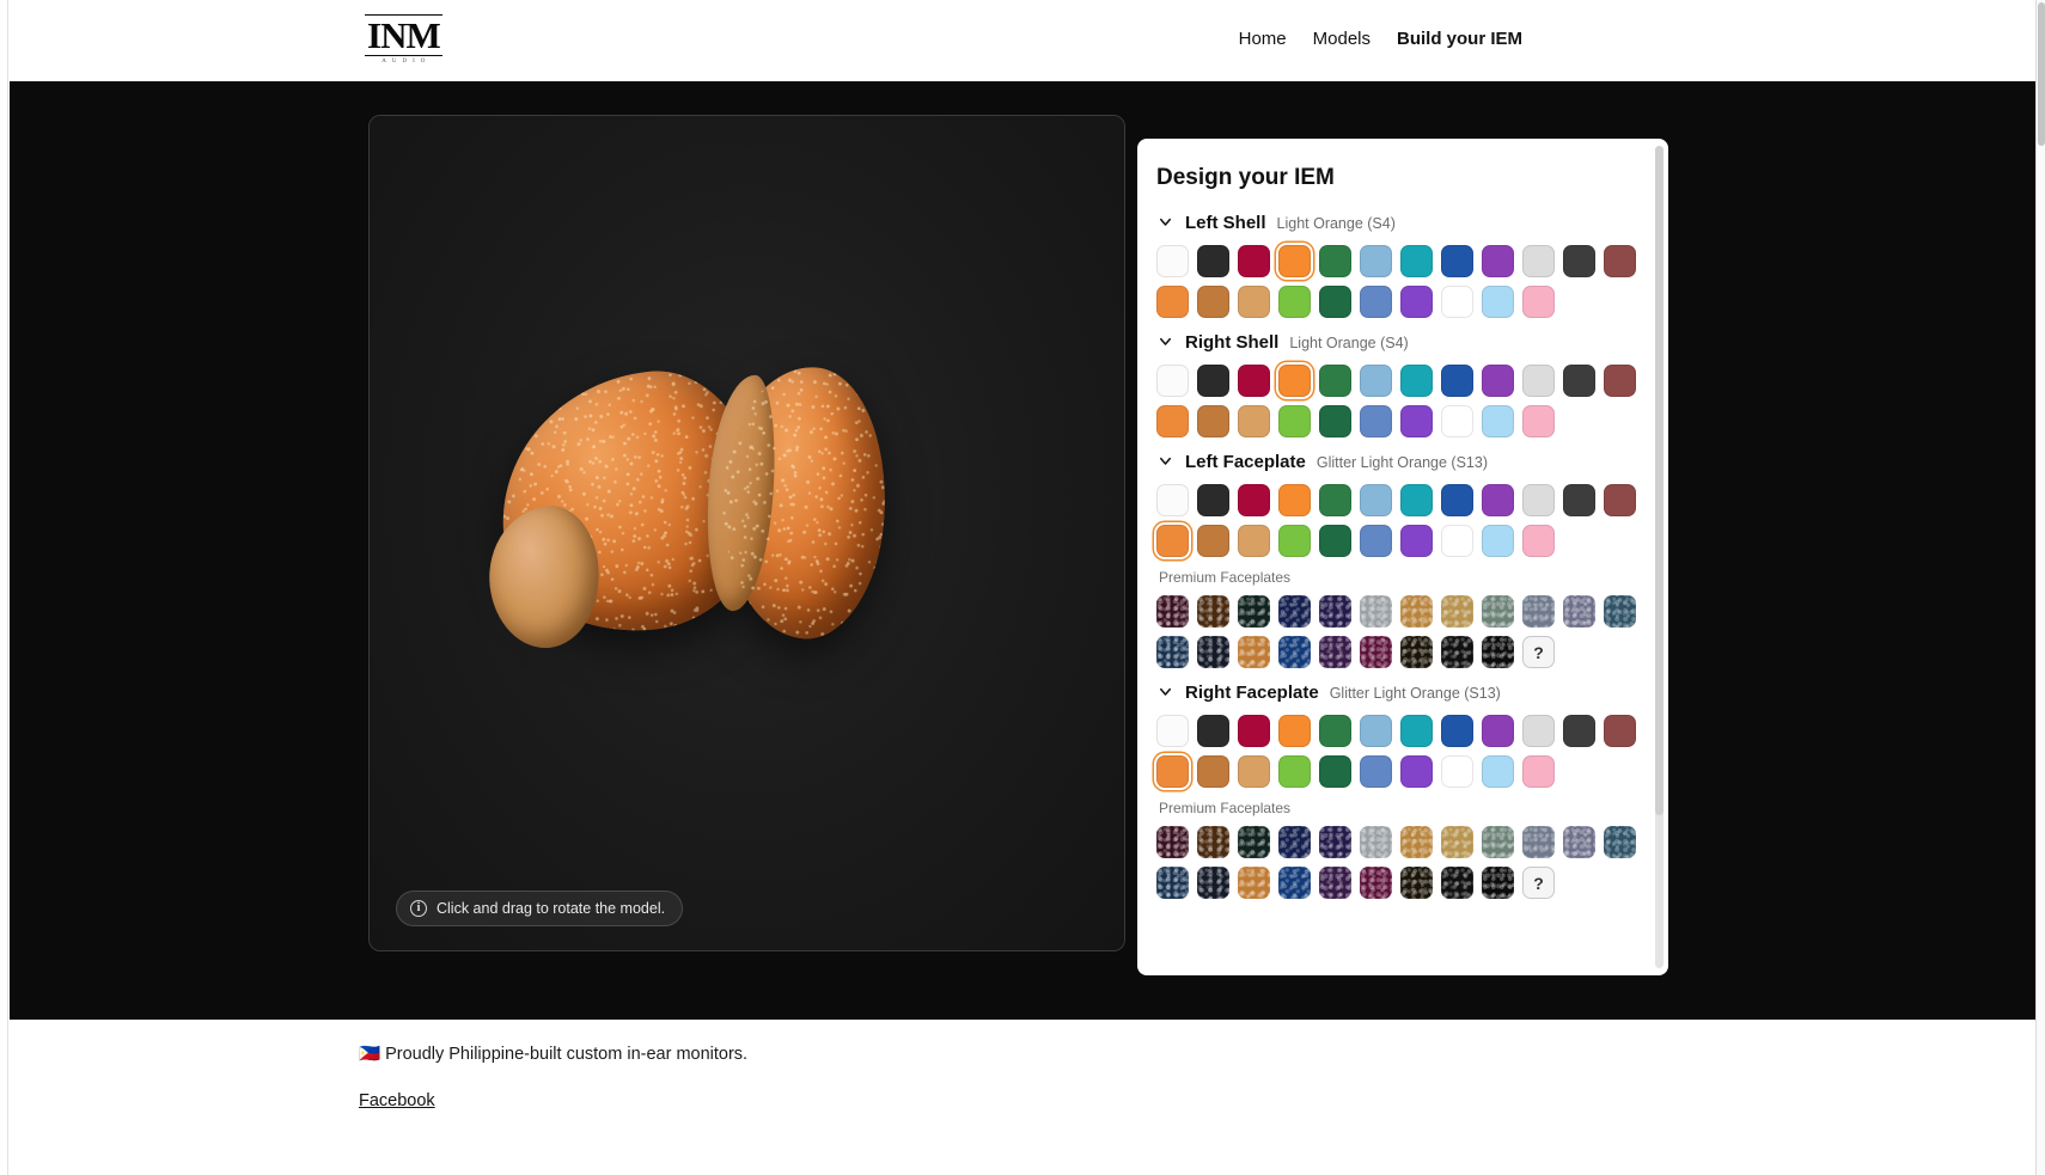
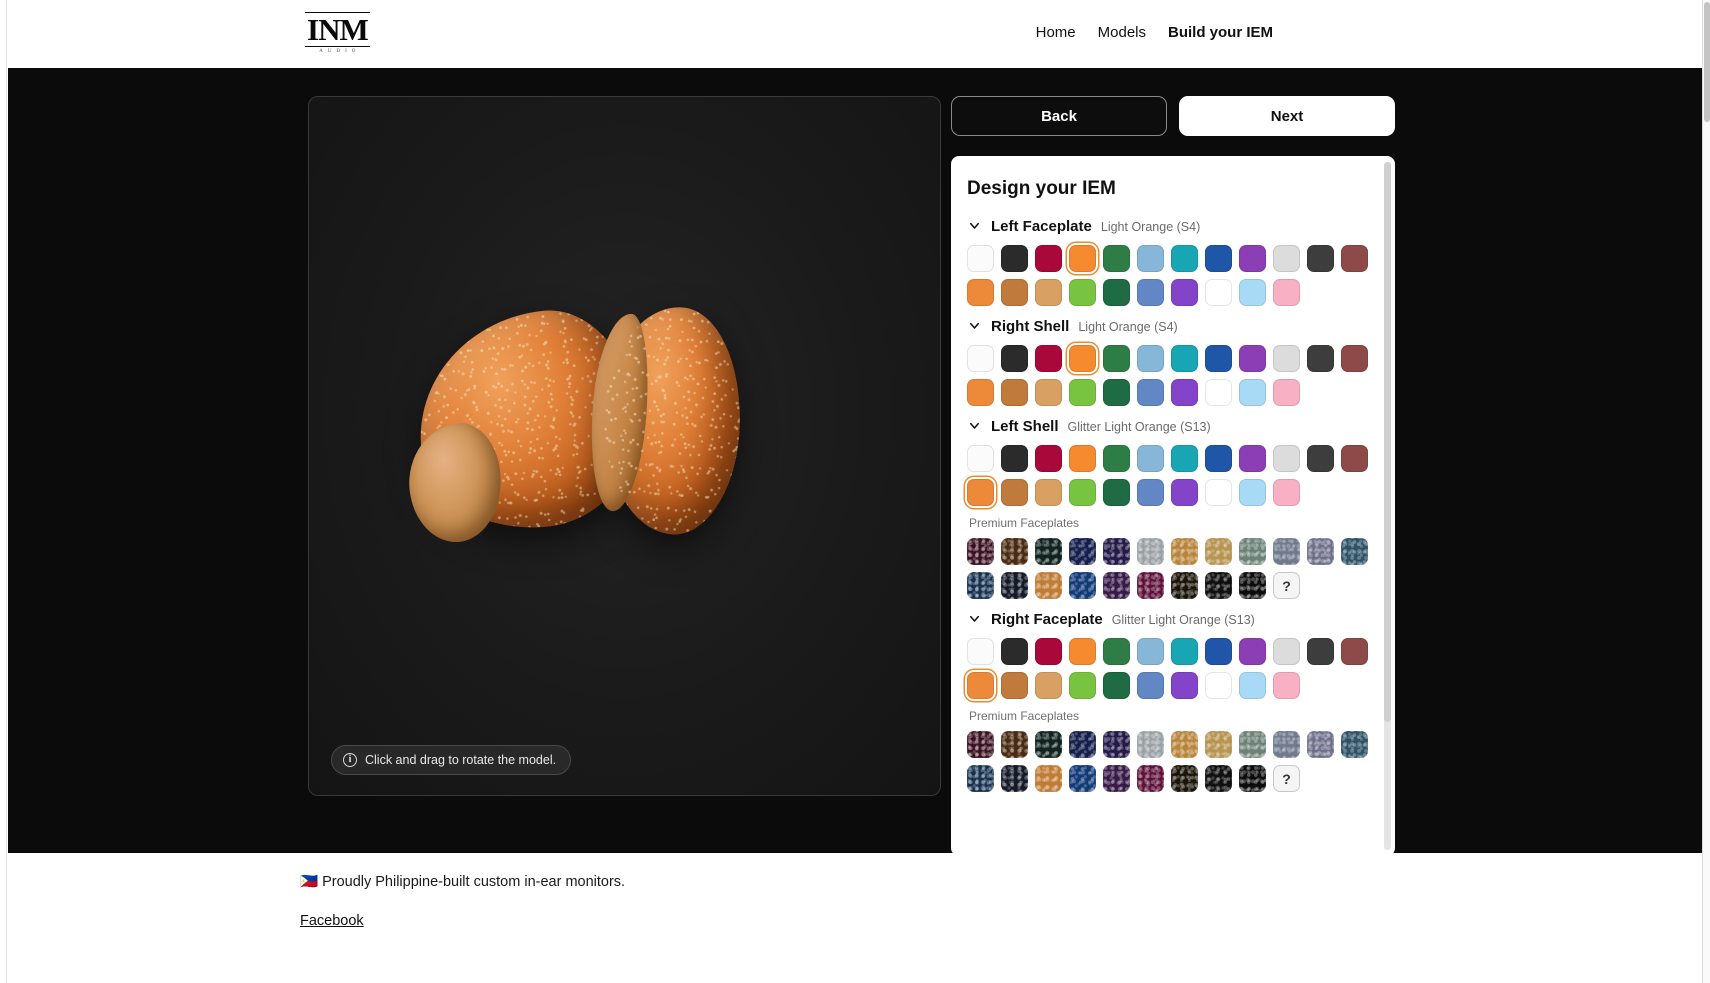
  INM
  Home
  Models
  Build your IEM
  i
  Click and drag to rotate the model.
+ Back
+ Next
  Design your IEM
- Left Shell
+ Left Faceplate
  Light Orange (S4)
  Right Shell
  Light Orange (S4)
- Left Faceplate
+ Left Shell
  Glitter Light Orange (S13)
  Premium Faceplates
  ?
  Right Faceplate
  Glitter Light Orange (S13)
  Premium Faceplates
  ?
  🇵🇭 Proudly Philippine-built custom in-ear monitors.
  Facebook
